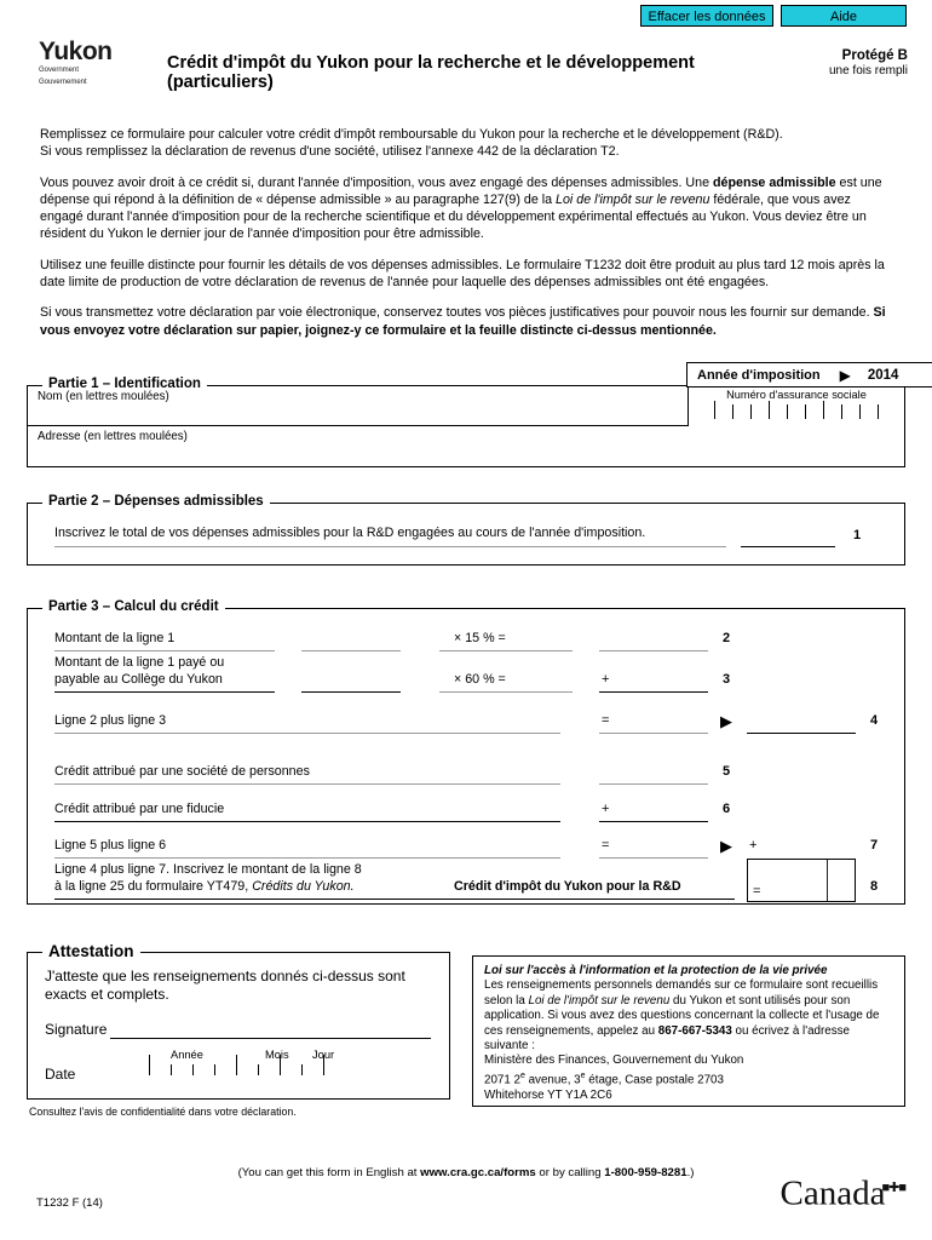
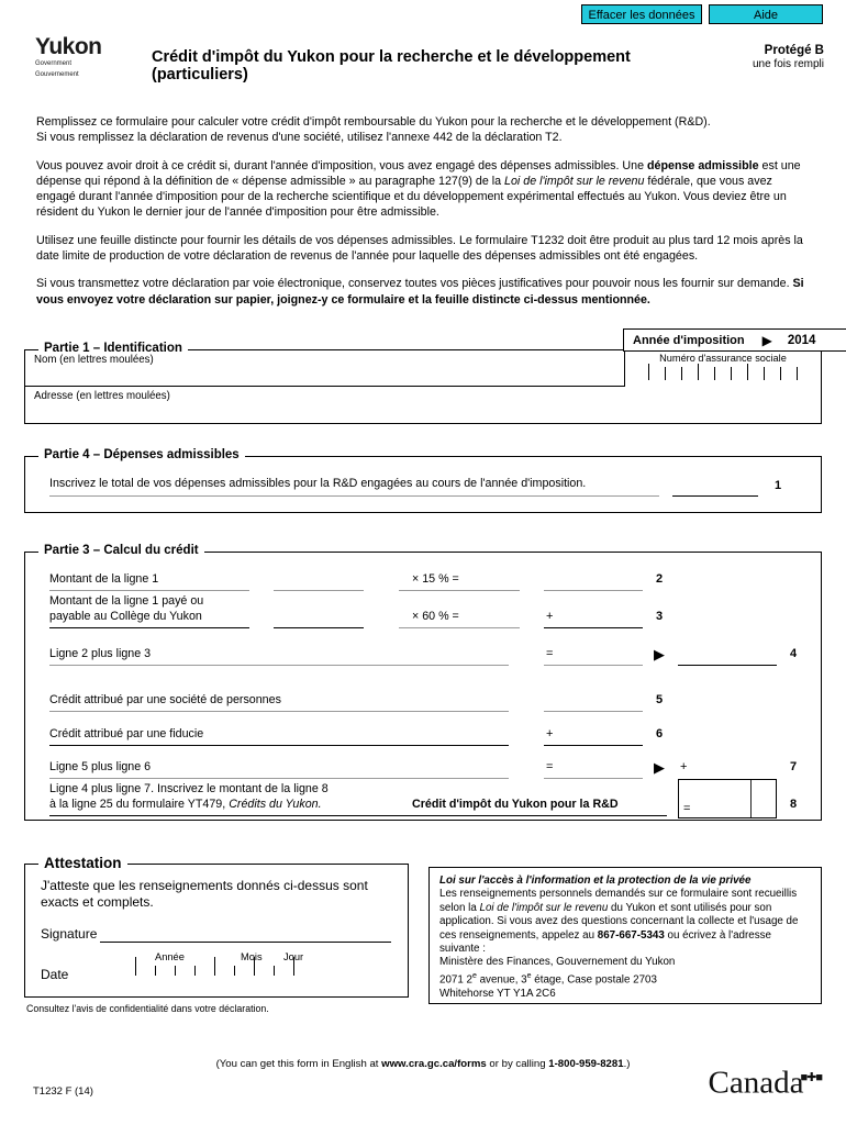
  Effacer les données
  Aide
  Yukon
  Crédit d'impôt du Yukon pour la recherche et le développement (particuliers)
  Protégé B
  une fois rempli
  Remplissez ce formulaire pour calculer votre crédit d'impôt remboursable du Yukon pour la recherche et le développement (R&D).
  Si vous remplissez la déclaration de revenus d'une société, utilisez l'annexe 442 de la déclaration T2.
  Vous pouvez avoir droit à ce crédit si, durant l'année d'imposition, vous avez engagé des dépenses admissibles. Une dépense admissible est une dépense qui répond à la définition de « dépense admissible » au paragraphe 127(9) de la Loi de l'impôt sur le revenu fédérale, que vous avez engagé durant l'année d'imposition pour de la recherche scientifique et du développement expérimental effectués au Yukon. Vous deviez être un résident du Yukon le dernier jour de l'année d'imposition pour être admissible.
  Utilisez une feuille distincte pour fournir les détails de vos dépenses admissibles. Le formulaire T1232 doit être produit au plus tard 12 mois après la date limite de production de votre déclaration de revenus de l'année pour laquelle des dépenses admissibles ont été engagées.
  Si vous transmettez votre déclaration par voie électronique, conservez toutes vos pièces justificatives pour pouvoir nous les fournir sur demande. Si vous envoyez votre déclaration sur papier, joignez-y ce formulaire et la feuille distincte ci-dessus mentionnée.
  Partie 1 – Identification
  Année d'imposition
  ▶
  2014
  Nom (en lettres moulées)
  Adresse (en lettres moulées)
  Numéro d'assurance sociale
- Partie 2 – Dépenses admissibles
+ Partie 4 – Dépenses admissibles
  Inscrivez le total de vos dépenses admissibles pour la R&D engagées au cours de l'année d'imposition.
  1
  Partie 3 – Calcul du crédit
  Montant de la ligne 1
  × 15 % =
  2
  Montant de la ligne 1 payé ou
  payable au Collège du Yukon
  × 60 % =
  +
  3
  Ligne 2 plus ligne 3
  =
  ▶
  4
  Crédit attribué par une société de personnes
  5
  Crédit attribué par une fiducie
  +
  6
  Ligne 5 plus ligne 6
  =
  ▶
  +
  7
  Ligne 4 plus ligne 7. Inscrivez le montant de la ligne 8
  à la ligne 25 du formulaire YT479, Crédits du Yukon.
  Crédit d'impôt du Yukon pour la R&D
  =
  8
  Attestation
  J'atteste que les renseignements donnés ci-dessus sont exacts et complets.
  Signature
  Date
  Année
  Mois
  Jour
  Consultez l'avis de confidentialité dans votre déclaration.
  Loi sur l'accès à l'information et la protection de la vie privée
  Les renseignements personnels demandés sur ce formulaire sont recueillis selon la Loi de l'impôt sur le revenu du Yukon et sont utilisés pour son application. Si vous avez des questions concernant la collecte et l'usage de ces renseignements, appelez au 867-667-5343 ou écrivez à l'adresse suivante :
  Ministère des Finances, Gouvernement du Yukon
  2071 2 avenue, 3 étage, Case postale 2703
  Whitehorse YT Y1A 2C6
  (You can get this form in English at www.cra.gc.ca/forms or by calling 1-800-959-8281.)
  T1232 F (14)
  Canada■✚■
